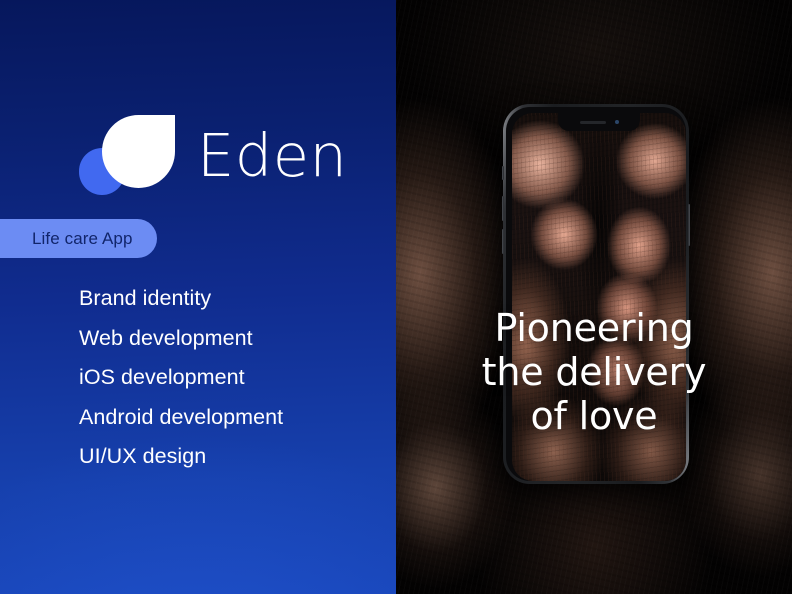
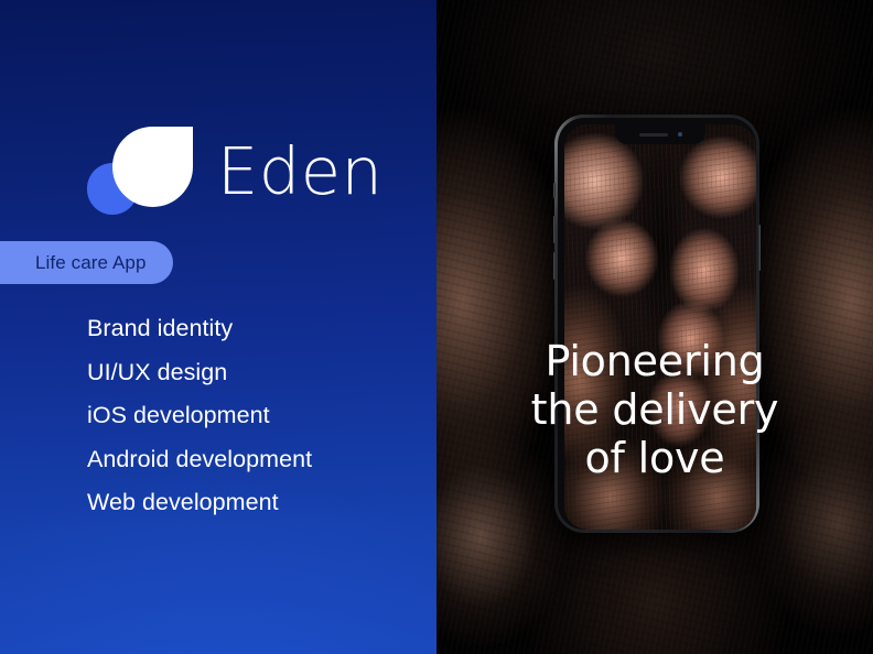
  Eden
  Life care App
  Brand identity
- Web development
+ UI/UX design
  iOS development
  Android development
- UI/UX design
+ Web development
  Pioneering
  the delivery
  of love
